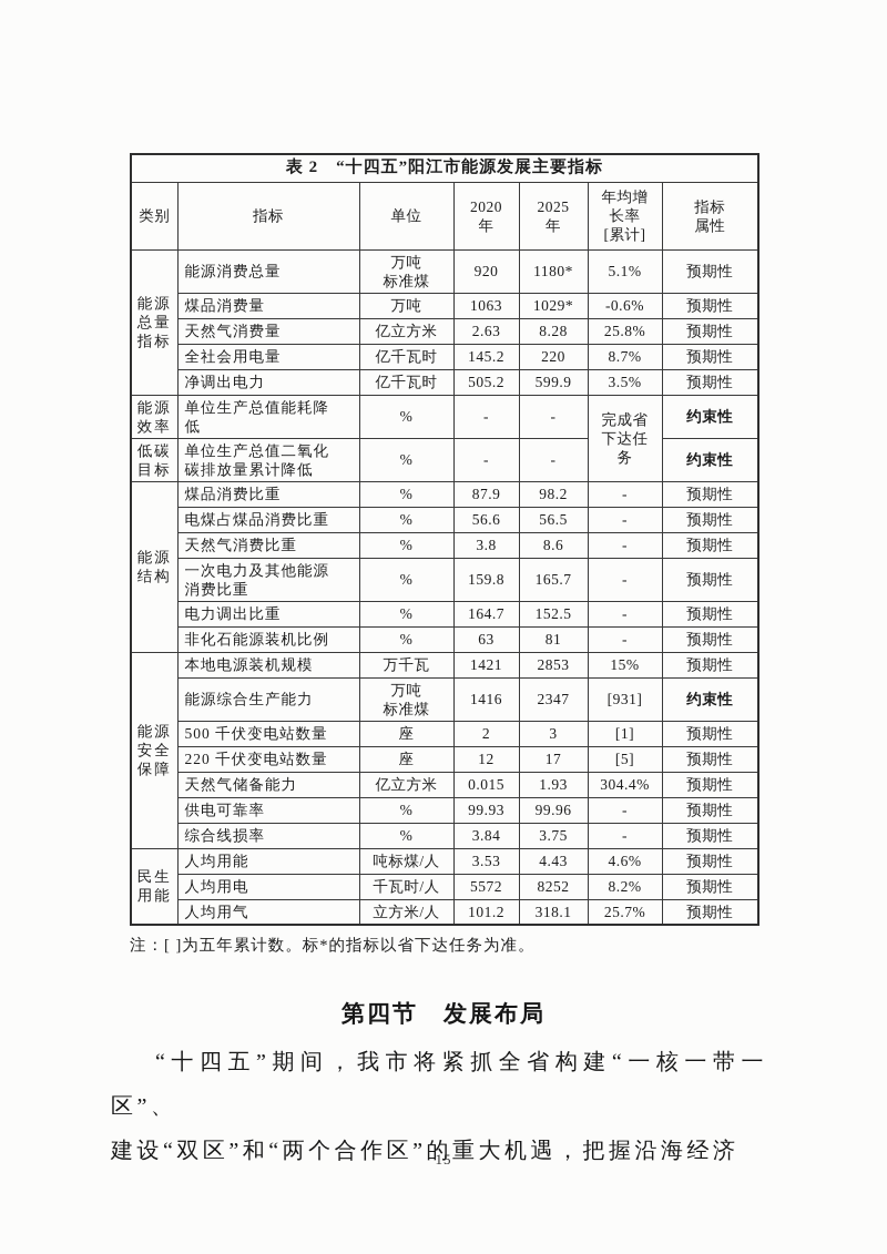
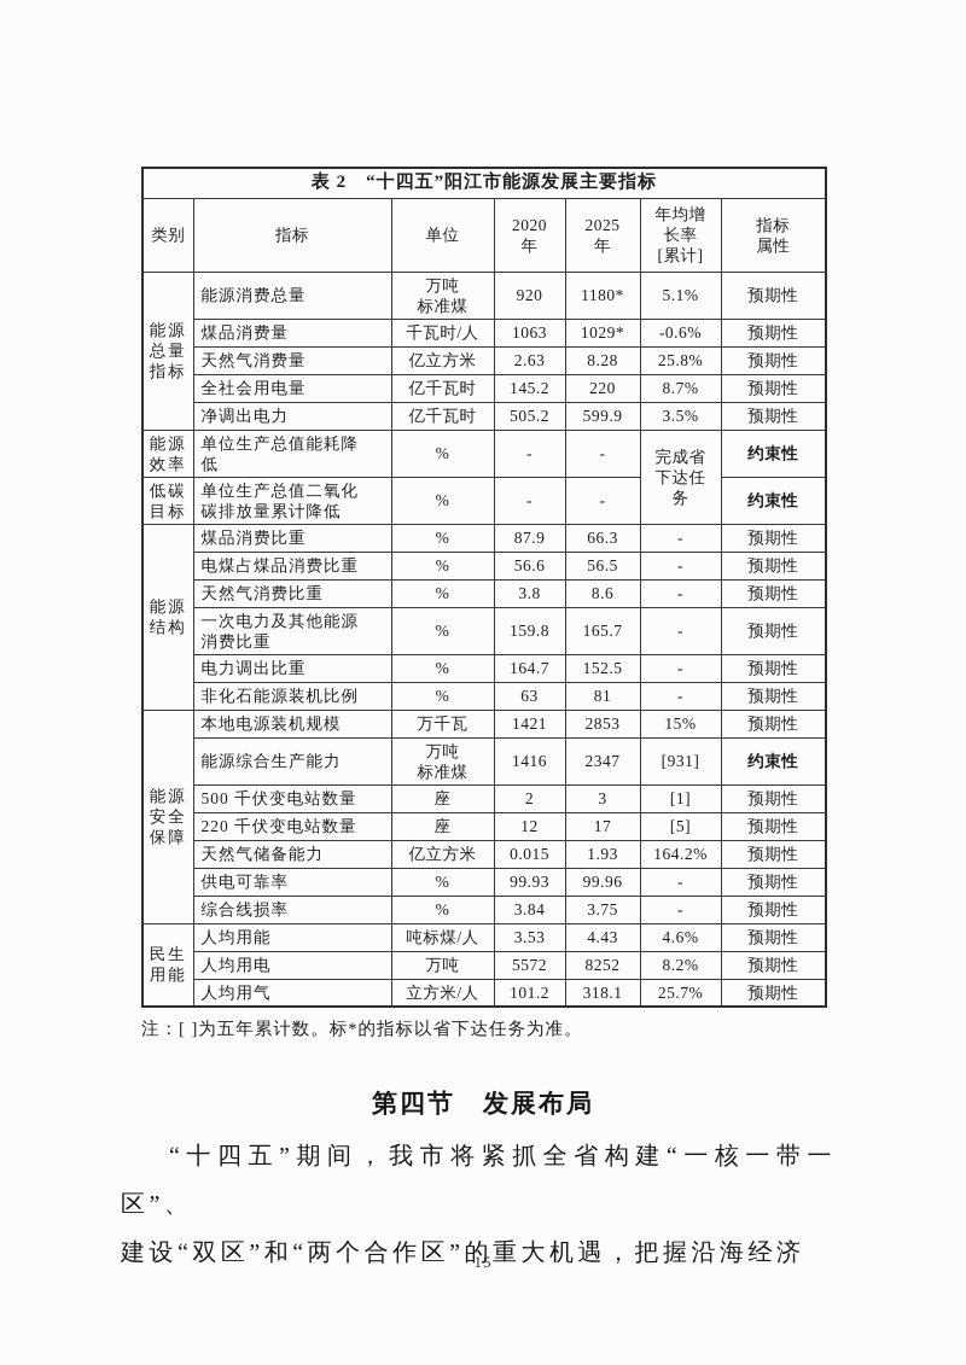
  表 2 “十四五”阳江市能源发展主要指标
  类别	指标	单位	2020 年	2025 年	年均增 长率 [累计]	指标 属性
  能源 总量 指标	能源消费总量	万吨 标准煤	920	1180*	5.1%	预期性
- 煤品消费量	万吨	1063	1029*	-0.6%	预期性
+ 煤品消费量	千瓦时/人	1063	1029*	-0.6%	预期性
  天然气消费量	亿立方米	2.63	8.28	25.8%	预期性
  全社会用电量	亿千瓦时	145.2	220	8.7%	预期性
  净调出电力	亿千瓦时	505.2	599.9	3.5%	预期性
  能源 效率	单位生产总值能耗降 低	%	-	-	完成省 下达任 务	约束性
  低碳 目标	单位生产总值二氧化 碳排放量累计降低	%	-	-	约束性
- 能源 结构	煤品消费比重	%	87.9	98.2	-	预期性
+ 能源 结构	煤品消费比重	%	87.9	66.3	-	预期性
  电煤占煤品消费比重	%	56.6	56.5	-	预期性
  天然气消费比重	%	3.8	8.6	-	预期性
  一次电力及其他能源 消费比重	%	159.8	165.7	-	预期性
  电力调出比重	%	164.7	152.5	-	预期性
  非化石能源装机比例	%	63	81	-	预期性
  能源 安全 保障	本地电源装机规模	万千瓦	1421	2853	15%	预期性
  能源综合生产能力	万吨 标准煤	1416	2347	[931]	约束性
  500 千伏变电站数量	座	2	3	[1]	预期性
  220 千伏变电站数量	座	12	17	[5]	预期性
- 天然气储备能力	亿立方米	0.015	1.93	304.4%	预期性
+ 天然气储备能力	亿立方米	0.015	1.93	164.2%	预期性
  供电可靠率	%	99.93	99.96	-	预期性
  综合线损率	%	3.84	3.75	-	预期性
  民生 用能	人均用能	吨标煤/人	3.53	4.43	4.6%	预期性
- 人均用电	千瓦时/人	5572	8252	8.2%	预期性
+ 人均用电	万吨	5572	8252	8.2%	预期性
  人均用气	立方米/人	101.2	318.1	25.7%	预期性
  注：[ ]为五年累计数。标*的指标以省下达任务为准。
  第四节 发展布局
  “十四五”期间，我市将紧抓全省构建“一核一带一区”、
  建设“双区”和“两个合作区”的重大机遇，把握沿海经济
  15
